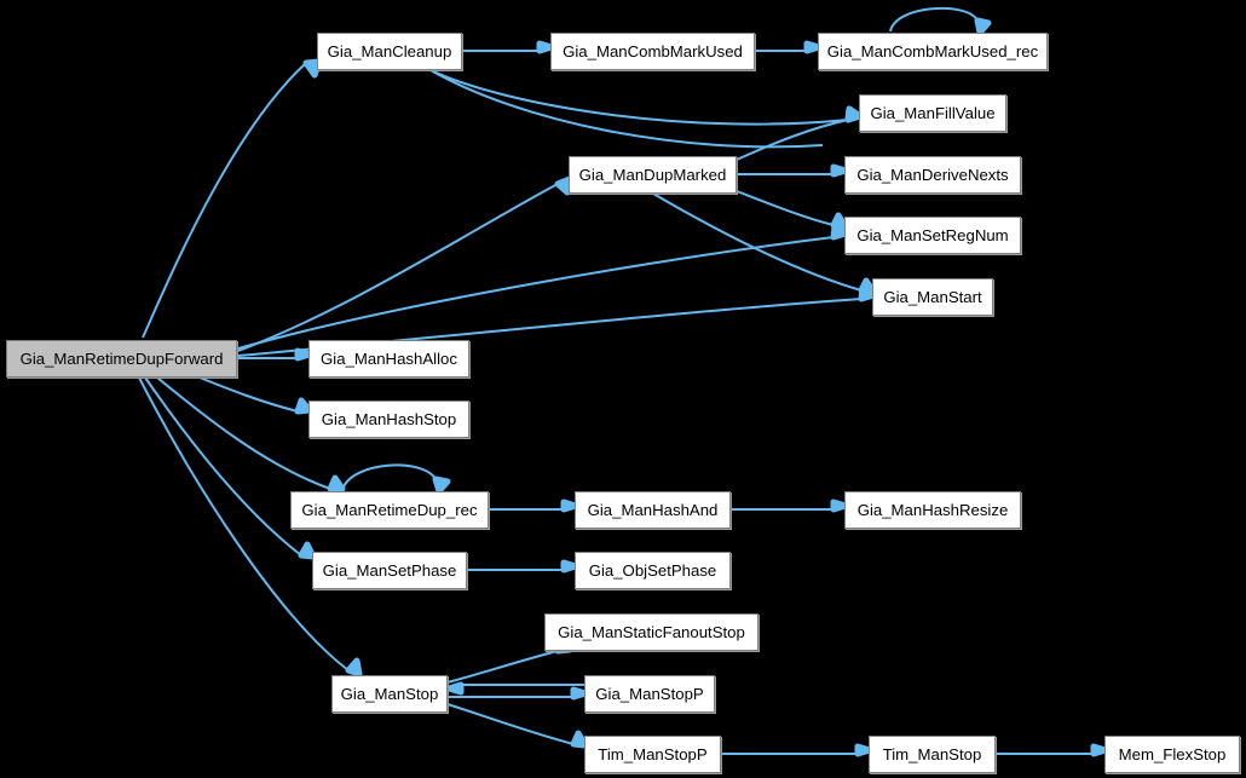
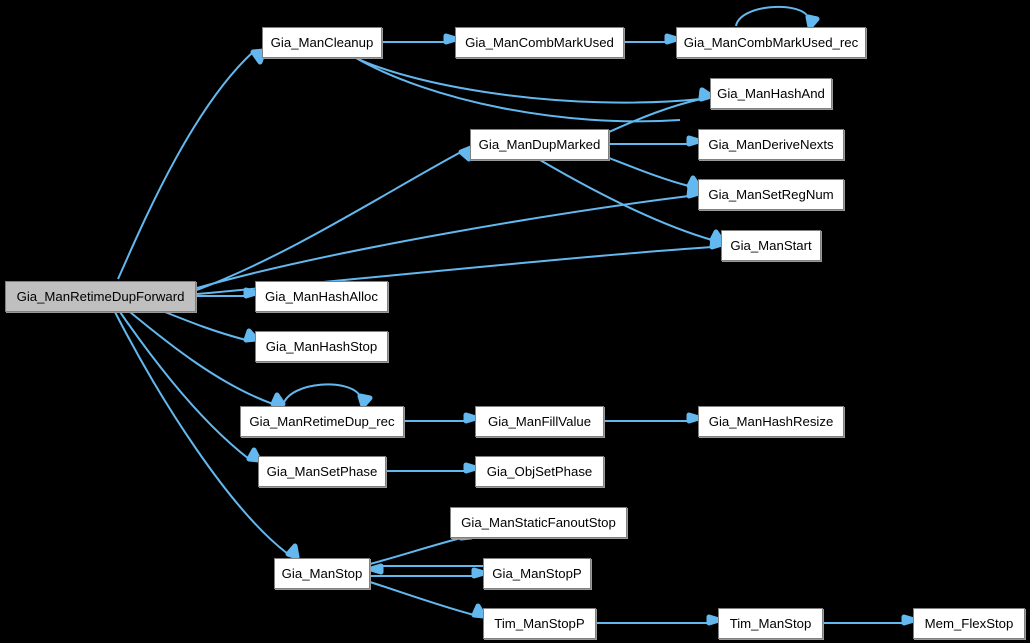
  Gia_ManRetimeDupForward
  Gia_ManCleanup
  Gia_ManCombMarkUsed
  Gia_ManCombMarkUsed_rec
- Gia_ManFillValue
+ Gia_ManHashAnd
  Gia_ManDupMarked
  Gia_ManDeriveNexts
  Gia_ManSetRegNum
  Gia_ManStart
  Gia_ManHashAlloc
  Gia_ManHashStop
  Gia_ManRetimeDup_rec
- Gia_ManHashAnd
+ Gia_ManFillValue
  Gia_ManHashResize
  Gia_ManSetPhase
  Gia_ObjSetPhase
  Gia_ManStaticFanoutStop
  Gia_ManStop
  Gia_ManStopP
  Tim_ManStopP
  Tim_ManStop
  Mem_FlexStop
